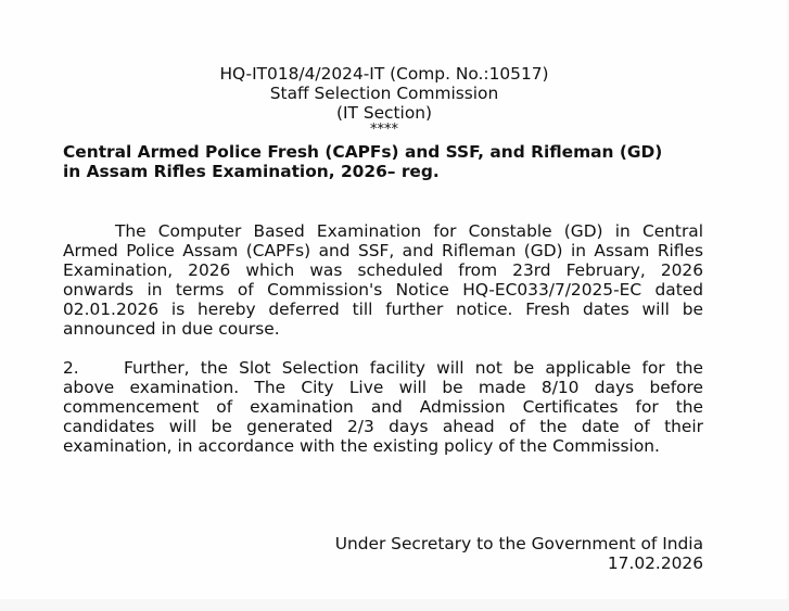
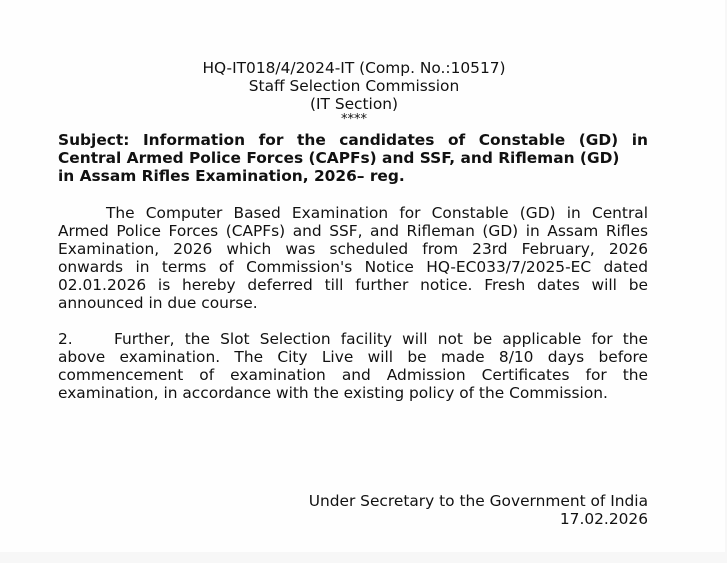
  HQ-IT018/4/2024-IT (Comp. No.:10517)
  Staff Selection Commission
  (IT Section)
  ****
+ Subject: Information for the candidates of Constable (GD) in
- Central Armed Police Fresh (CAPFs) and SSF, and Rifleman (GD)
+ Central Armed Police Forces (CAPFs) and SSF, and Rifleman (GD)
  in Assam Rifles Examination, 2026– reg.
  The Computer Based Examination for Constable (GD) in Central
- Armed Police Assam (CAPFs) and SSF, and Rifleman (GD) in Assam Rifles
+ Armed Police Forces (CAPFs) and SSF, and Rifleman (GD) in Assam Rifles
  Examination, 2026 which was scheduled from 23rd February, 2026
  onwards in terms of Commission's Notice HQ-EC033/7/2025-EC dated
  02.01.2026 is hereby deferred till further notice. Fresh dates will be
  announced in due course.
  2.
  Further, the Slot Selection facility will not be applicable for the
  above examination. The City Live will be made 8/10 days before
  commencement of examination and Admission Certificates for the
- candidates will be generated 2/3 days ahead of the date of their
  examination, in accordance with the existing policy of the Commission.
  Under Secretary to the Government of India
  17.02.2026
